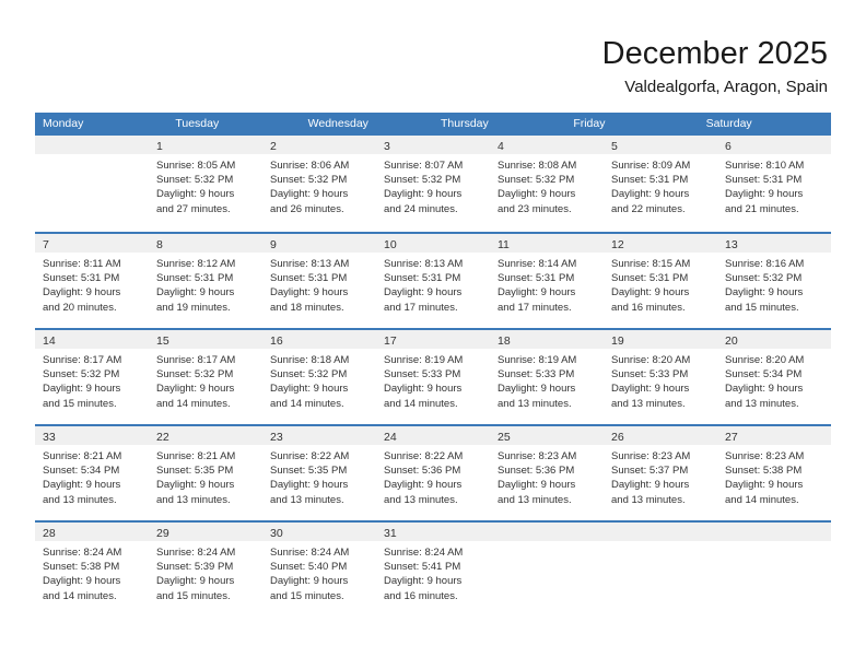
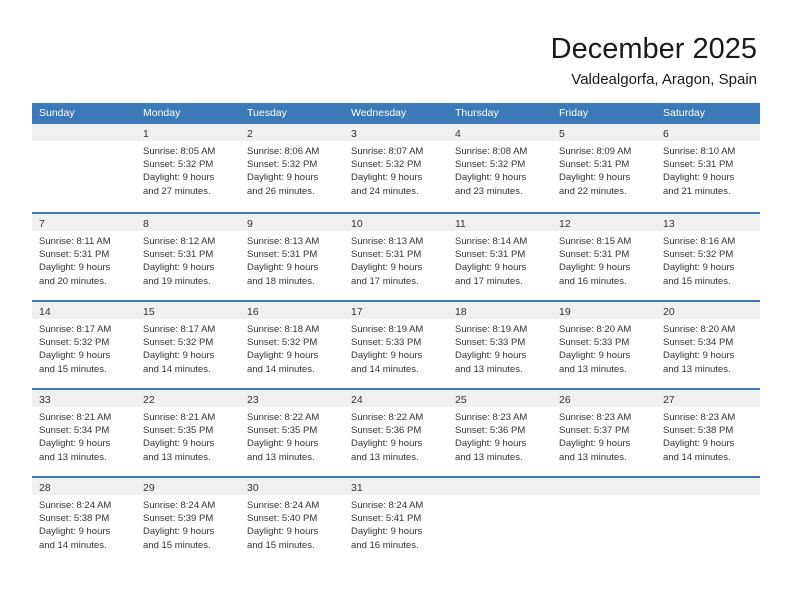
  December 2025
  Valdealgorfa, Aragon, Spain
+ Sunday
  Monday
  Tuesday
  Wednesday
  Thursday
  Friday
  Saturday
  1
  Sunrise: 8:05 AM
  Sunset: 5:32 PM
  Daylight: 9 hours
  and 27 minutes.
  2
  Sunrise: 8:06 AM
  Sunset: 5:32 PM
  Daylight: 9 hours
  and 26 minutes.
  3
  Sunrise: 8:07 AM
  Sunset: 5:32 PM
  Daylight: 9 hours
  and 24 minutes.
  4
  Sunrise: 8:08 AM
  Sunset: 5:32 PM
  Daylight: 9 hours
  and 23 minutes.
  5
  Sunrise: 8:09 AM
  Sunset: 5:31 PM
  Daylight: 9 hours
  and 22 minutes.
  6
  Sunrise: 8:10 AM
  Sunset: 5:31 PM
  Daylight: 9 hours
  and 21 minutes.
  7
  Sunrise: 8:11 AM
  Sunset: 5:31 PM
  Daylight: 9 hours
  and 20 minutes.
  8
  Sunrise: 8:12 AM
  Sunset: 5:31 PM
  Daylight: 9 hours
  and 19 minutes.
  9
  Sunrise: 8:13 AM
  Sunset: 5:31 PM
  Daylight: 9 hours
  and 18 minutes.
  10
  Sunrise: 8:13 AM
  Sunset: 5:31 PM
  Daylight: 9 hours
  and 17 minutes.
  11
  Sunrise: 8:14 AM
  Sunset: 5:31 PM
  Daylight: 9 hours
  and 17 minutes.
  12
  Sunrise: 8:15 AM
  Sunset: 5:31 PM
  Daylight: 9 hours
  and 16 minutes.
  13
  Sunrise: 8:16 AM
  Sunset: 5:32 PM
  Daylight: 9 hours
  and 15 minutes.
  14
  Sunrise: 8:17 AM
  Sunset: 5:32 PM
  Daylight: 9 hours
  and 15 minutes.
  15
  Sunrise: 8:17 AM
  Sunset: 5:32 PM
  Daylight: 9 hours
  and 14 minutes.
  16
  Sunrise: 8:18 AM
  Sunset: 5:32 PM
  Daylight: 9 hours
  and 14 minutes.
  17
  Sunrise: 8:19 AM
  Sunset: 5:33 PM
  Daylight: 9 hours
  and 14 minutes.
  18
  Sunrise: 8:19 AM
  Sunset: 5:33 PM
  Daylight: 9 hours
  and 13 minutes.
  19
  Sunrise: 8:20 AM
  Sunset: 5:33 PM
  Daylight: 9 hours
  and 13 minutes.
  20
  Sunrise: 8:20 AM
  Sunset: 5:34 PM
  Daylight: 9 hours
  and 13 minutes.
  33
  Sunrise: 8:21 AM
  Sunset: 5:34 PM
  Daylight: 9 hours
  and 13 minutes.
  22
  Sunrise: 8:21 AM
  Sunset: 5:35 PM
  Daylight: 9 hours
  and 13 minutes.
  23
  Sunrise: 8:22 AM
  Sunset: 5:35 PM
  Daylight: 9 hours
  and 13 minutes.
  24
  Sunrise: 8:22 AM
  Sunset: 5:36 PM
  Daylight: 9 hours
  and 13 minutes.
  25
  Sunrise: 8:23 AM
  Sunset: 5:36 PM
  Daylight: 9 hours
  and 13 minutes.
  26
  Sunrise: 8:23 AM
  Sunset: 5:37 PM
  Daylight: 9 hours
  and 13 minutes.
  27
  Sunrise: 8:23 AM
  Sunset: 5:38 PM
  Daylight: 9 hours
  and 14 minutes.
  28
  Sunrise: 8:24 AM
  Sunset: 5:38 PM
  Daylight: 9 hours
  and 14 minutes.
  29
  Sunrise: 8:24 AM
  Sunset: 5:39 PM
  Daylight: 9 hours
  and 15 minutes.
  30
  Sunrise: 8:24 AM
  Sunset: 5:40 PM
  Daylight: 9 hours
  and 15 minutes.
  31
  Sunrise: 8:24 AM
  Sunset: 5:41 PM
  Daylight: 9 hours
  and 16 minutes.
